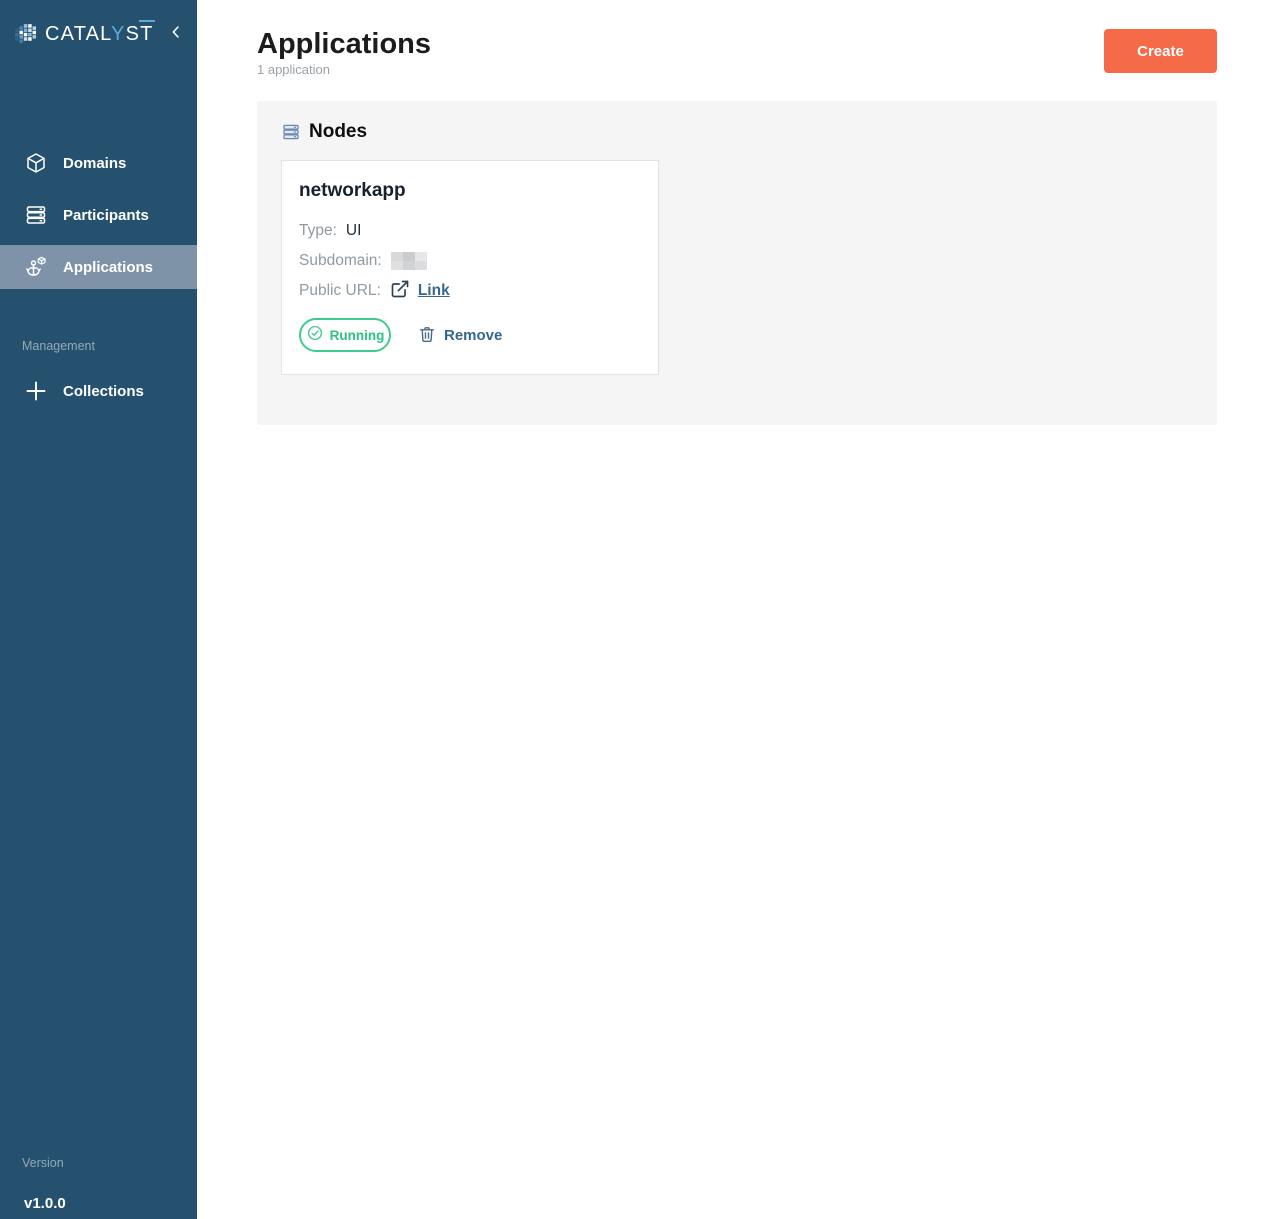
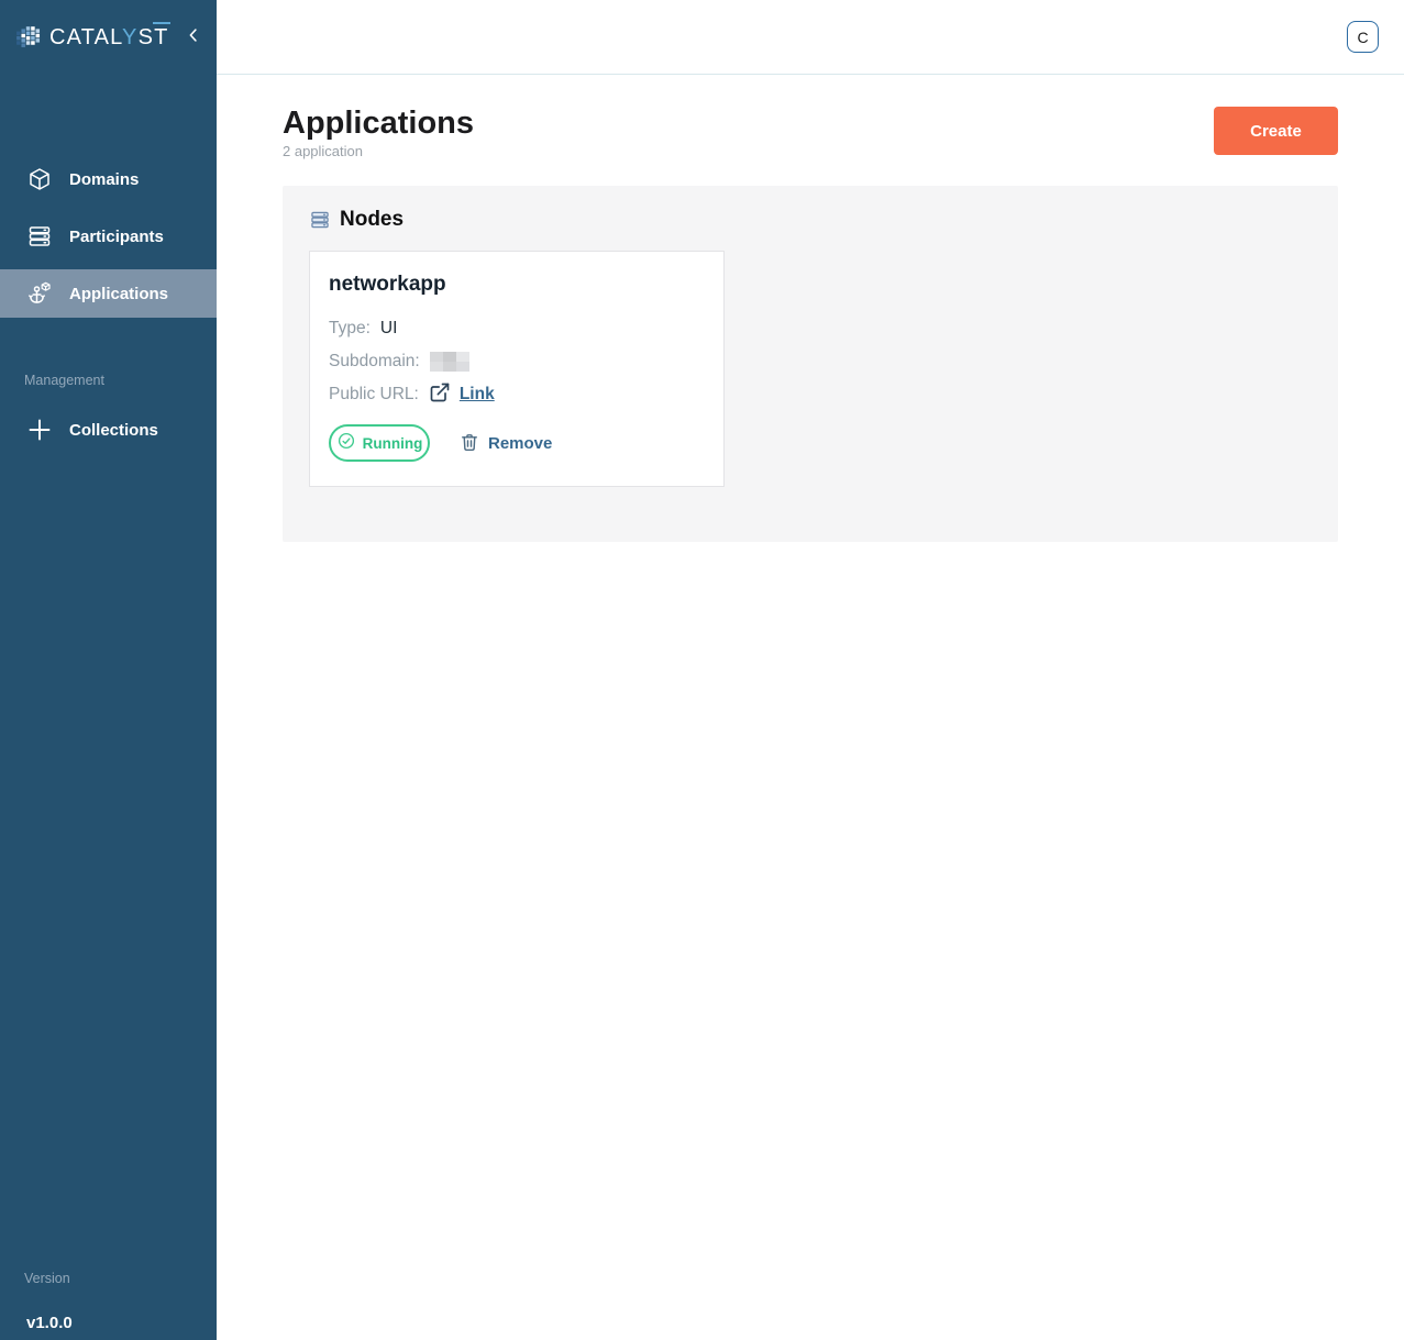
  CATALYST
  Domains
  Participants
  Applications
  Management
  Collections
  Version
  v1.0.0
+ C
  Applications
- 1 application
+ 2 application
  Create
  Nodes
  networkapp
  Type:
  UI
  Subdomain:
  Public URL:
  Link
  Running
  Remove
